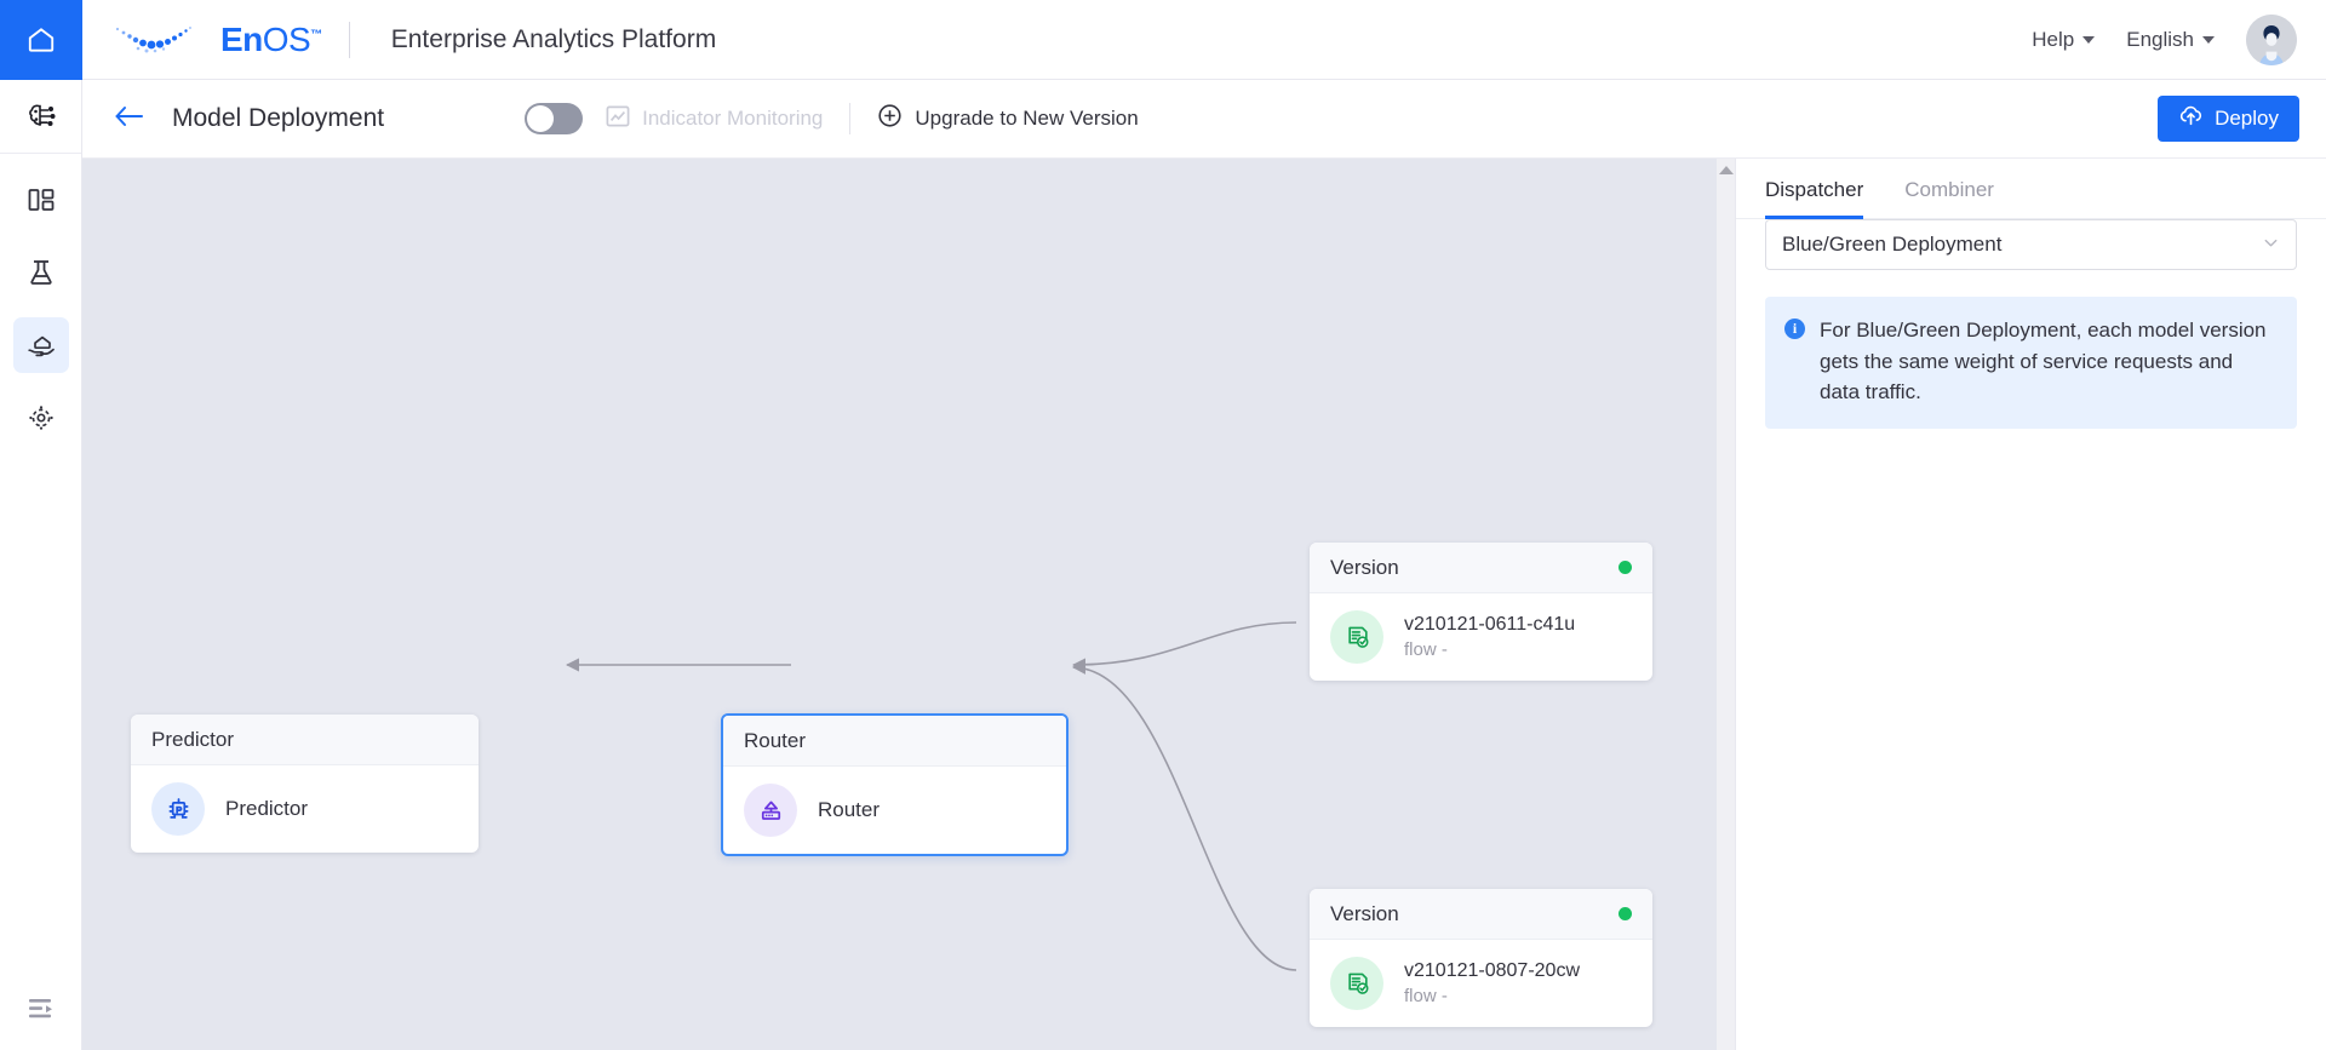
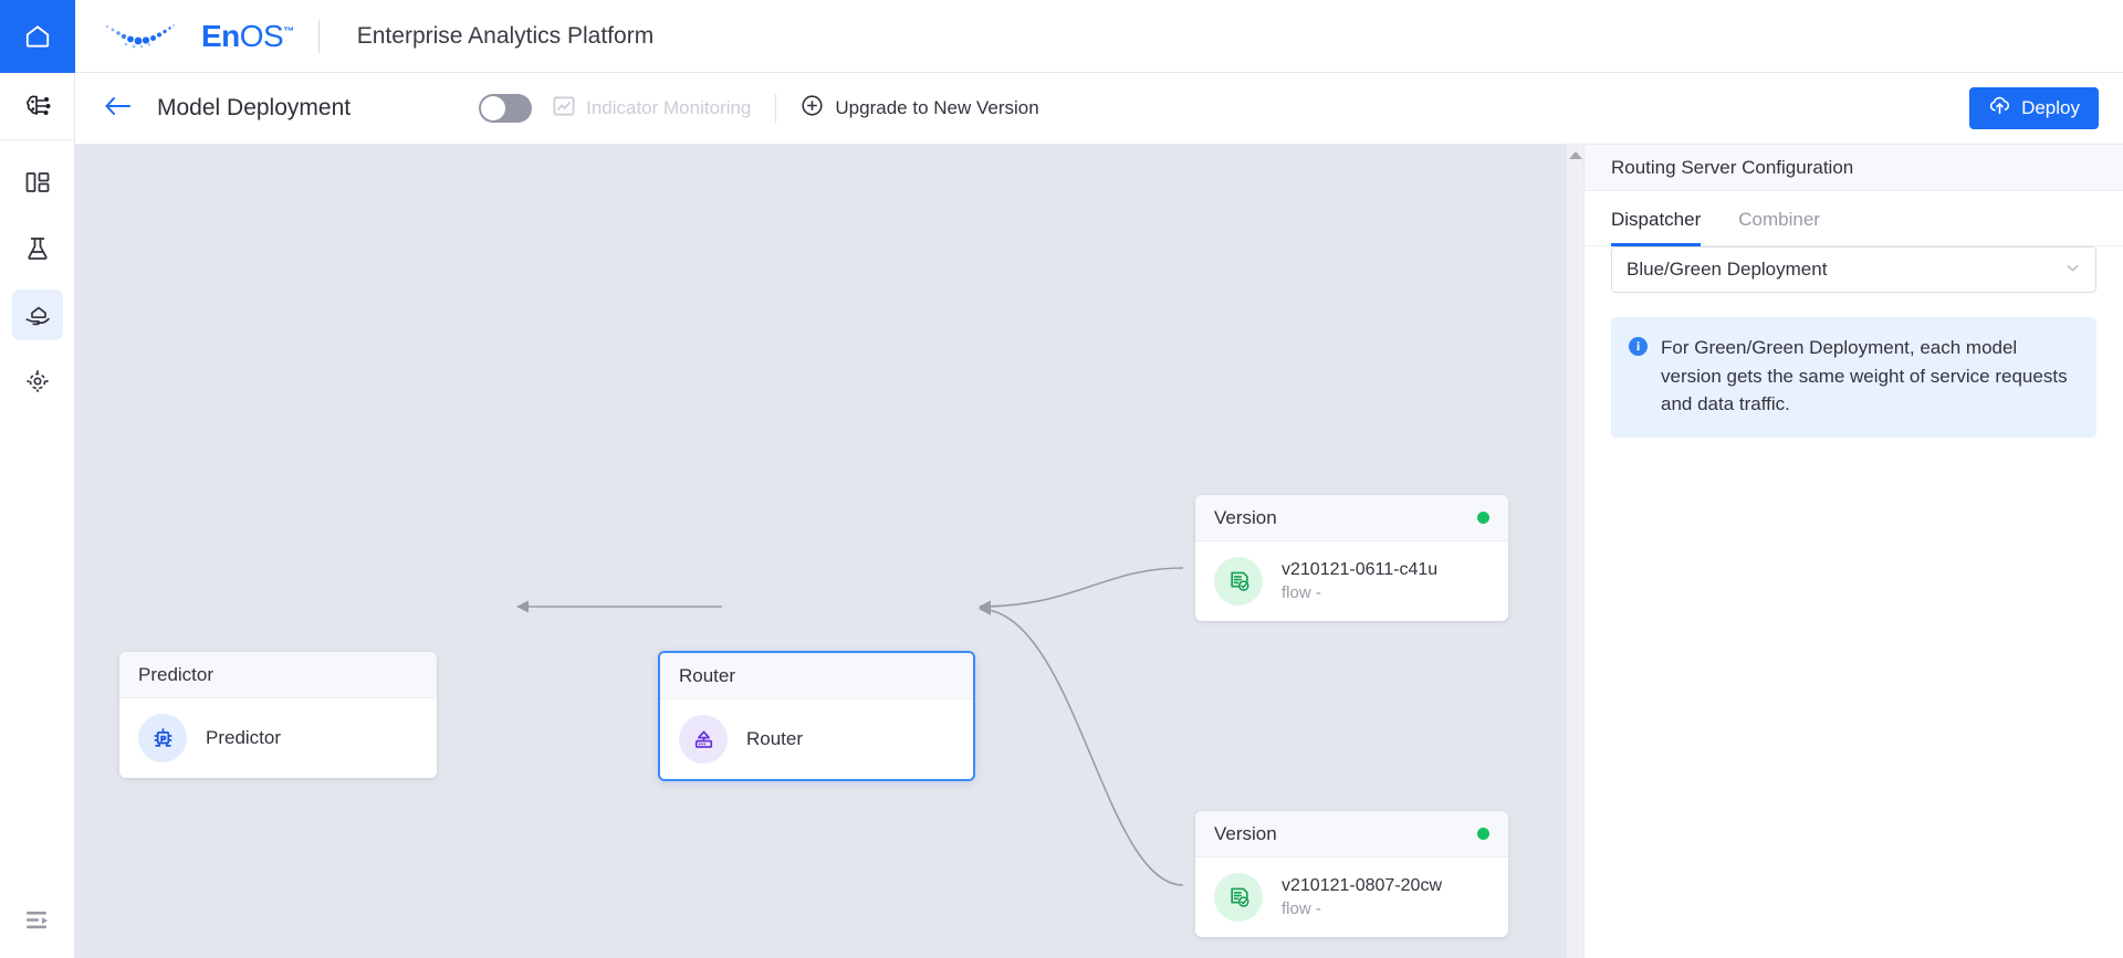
  EnOS™
  Enterprise Analytics Platform
- Help
- English
  Model Deployment
  Indicator Monitoring
  Upgrade to New Version
  Deploy
  Predictor
  Predictor
  Router
  Router
  Version
  v210121-0611-c41u
  flow -
  Version
  v210121-0807-20cw
  flow -
+ Routing Server Configuration
  Dispatcher
  Combiner
  Blue/Green Deployment
  i
- For Blue/Green Deployment, each model version gets the same weight of service requests and data traffic.
+ For Green/Green Deployment, each model version gets the same weight of service requests and data traffic.
